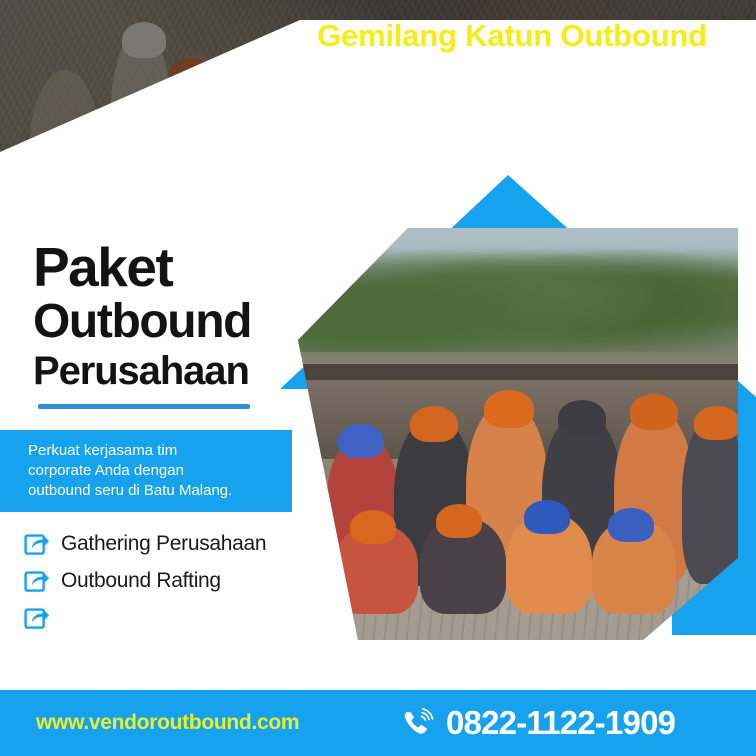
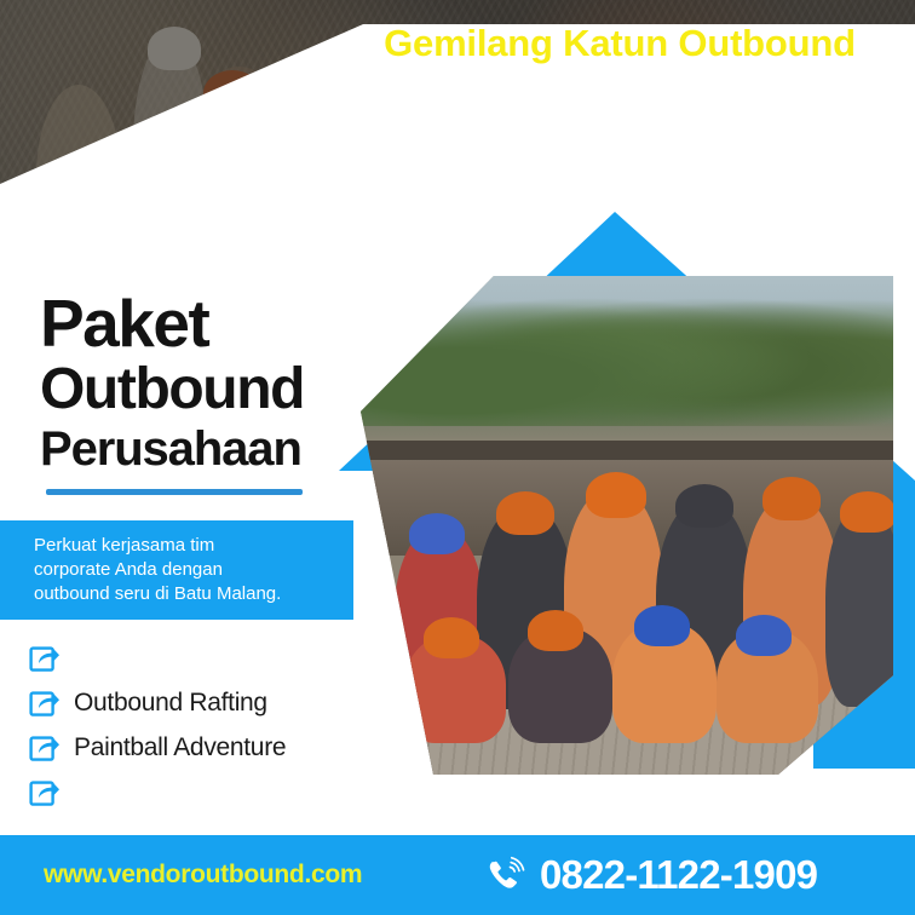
  Gemilang Katun Outbound
  Paket
  Outbound
  Perusahaan
  Perkuat kerjasama tim
  corporate Anda dengan
  outbound seru di Batu Malang.
- Gathering Perusahaan
  Outbound Rafting
+ Paintball Adventure
  www.vendoroutbound.com
  0822-1122-1909
